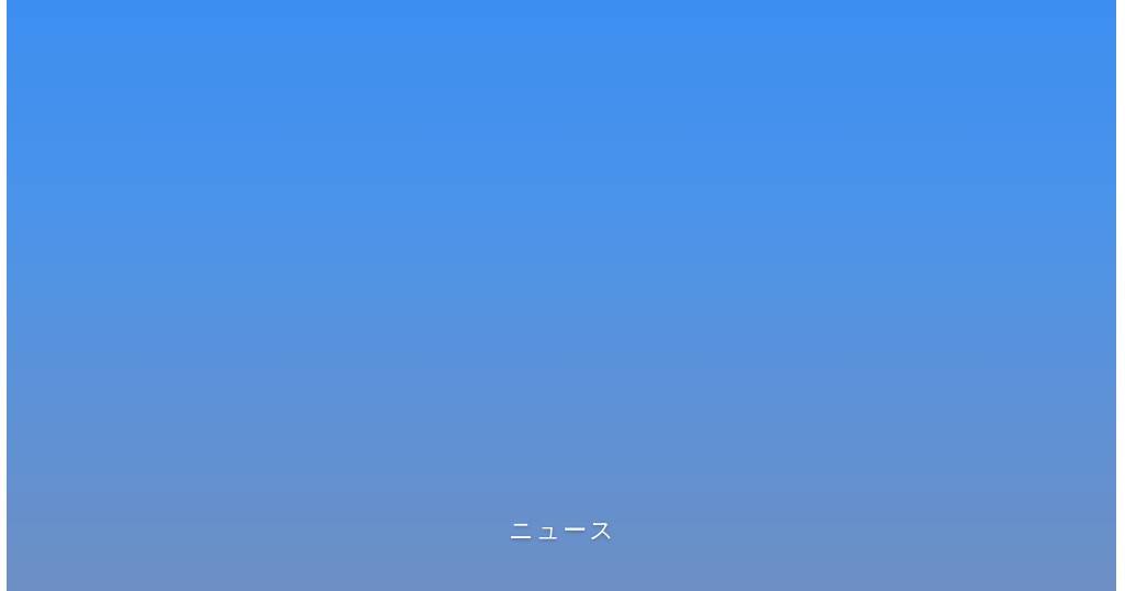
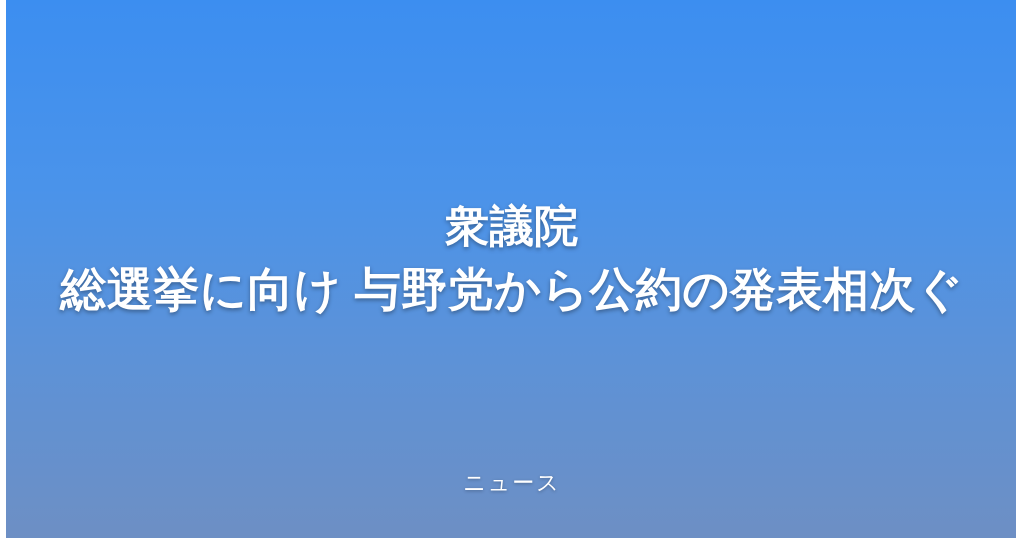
+ 衆議院
+ 総選挙に向け 与野党から公約の発表相次ぐ
  ニュース
